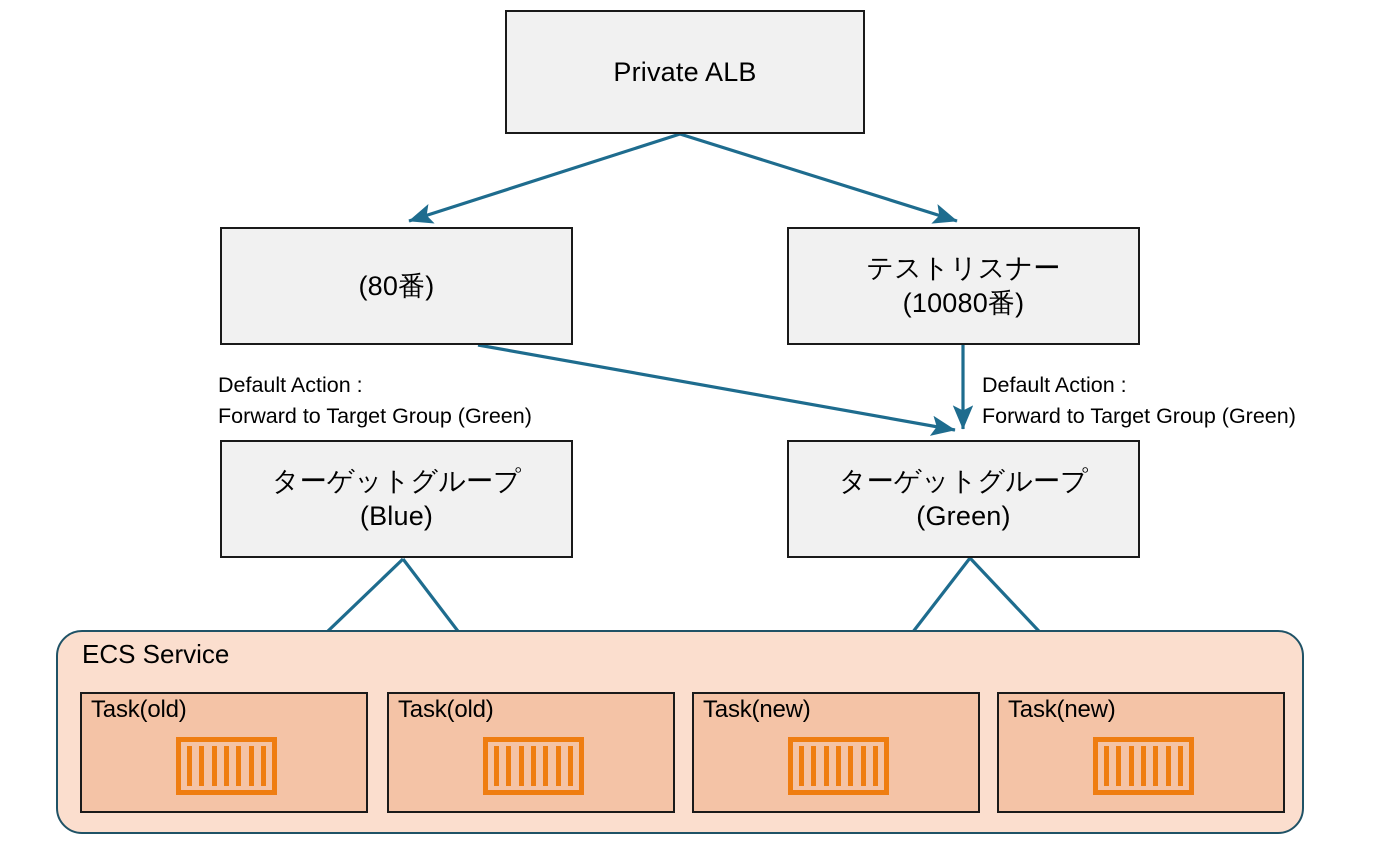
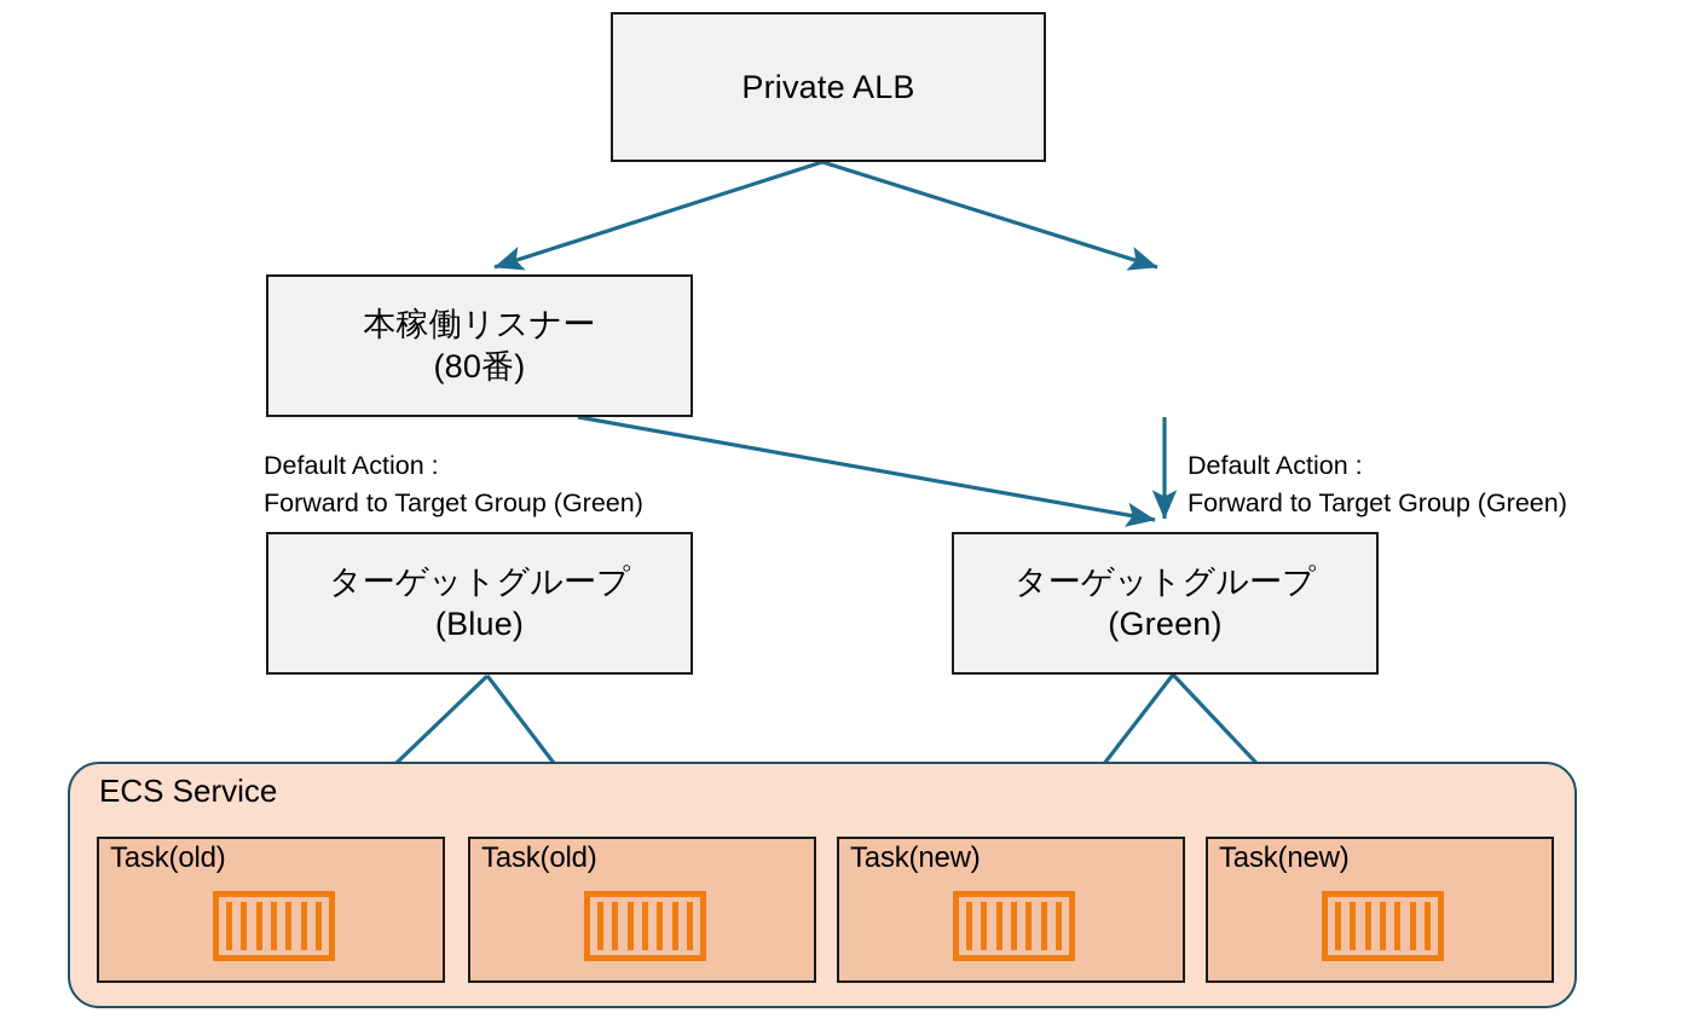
  Private ALB
+ 本稼働リスナー
  (80番)
- テストリスナー
- (10080番)
  Default Action :
  Forward to Target Group (Green)
  Default Action :
  Forward to Target Group (Green)
  ターゲットグループ
  (Blue)
  ターゲットグループ
  (Green)
  ECS Service
  Task(old)
  Task(old)
  Task(new)
  Task(new)
